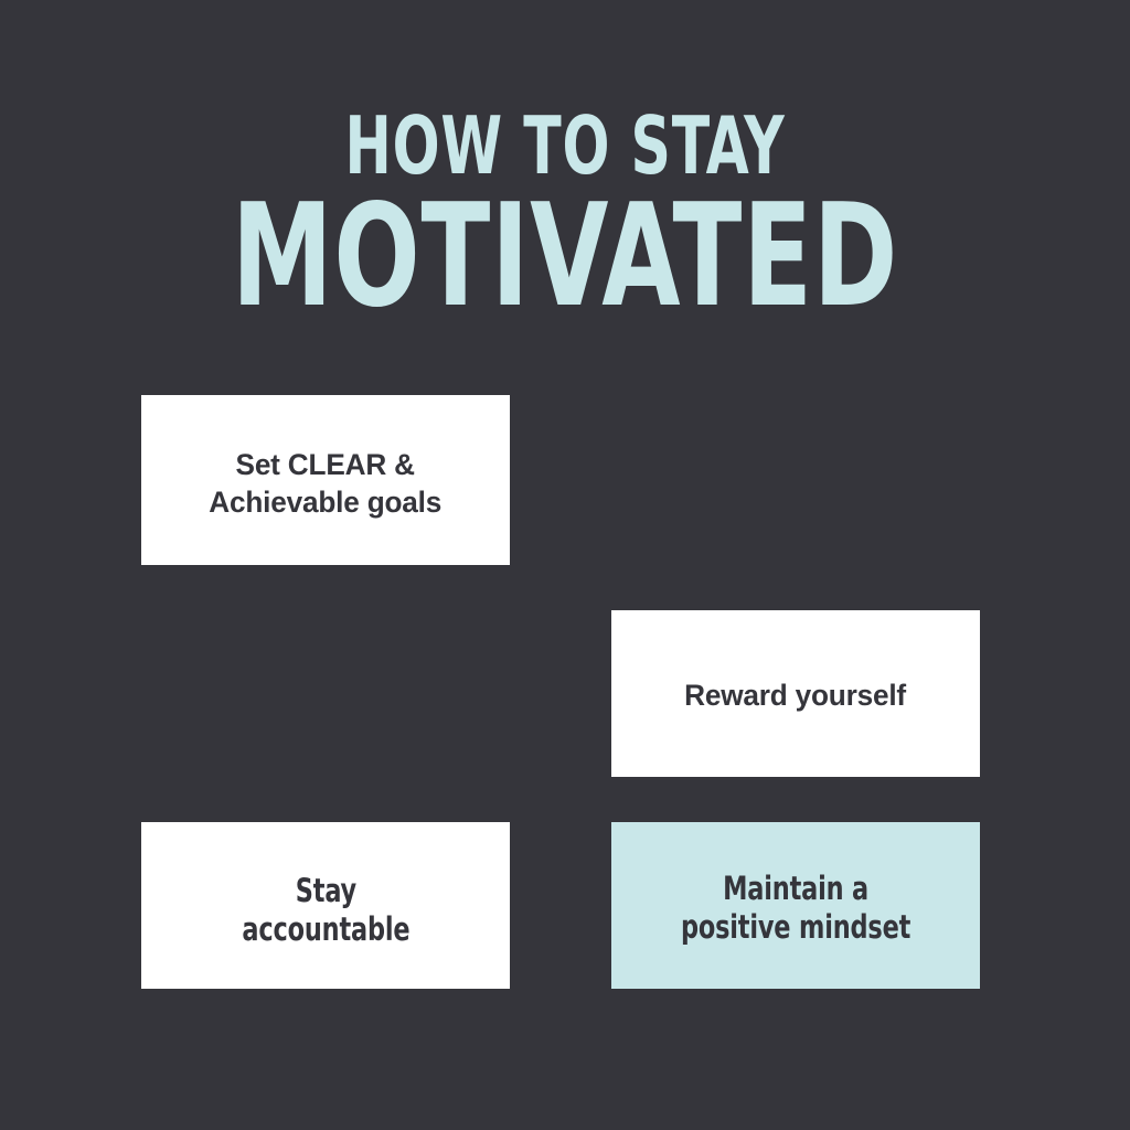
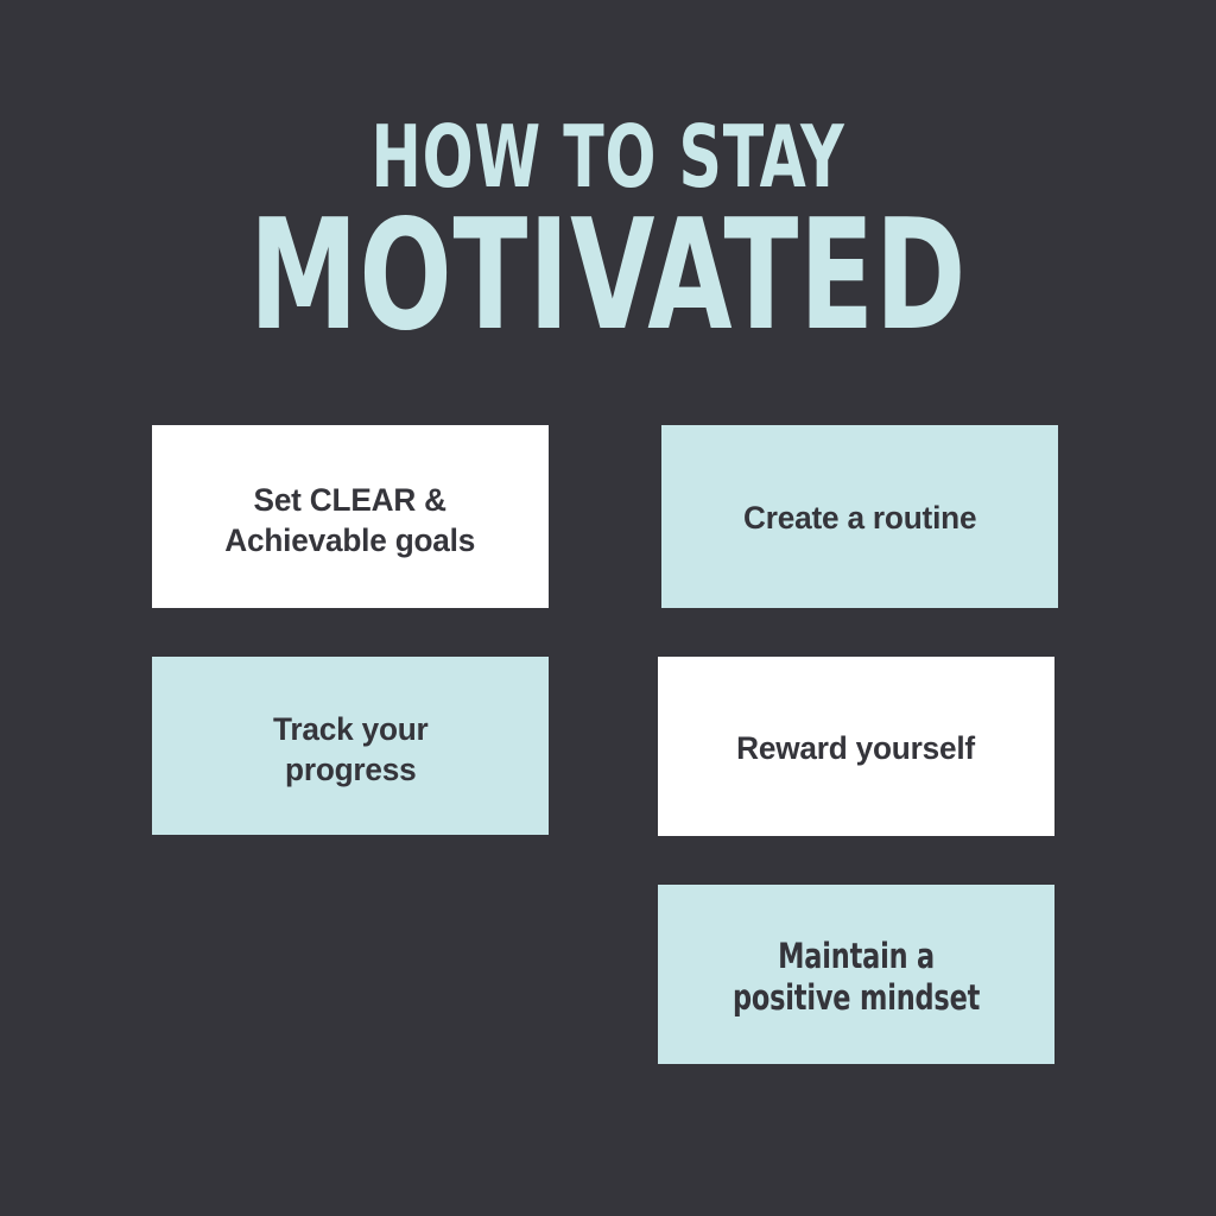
  HOW TO STAY
  MOTIVATED
  Set CLEAR &
  Achievable goals
+ Create a routine
+ Track your
+ progress
  Reward yourself
- Stay
- accountable
  Maintain a
  positive mindset
